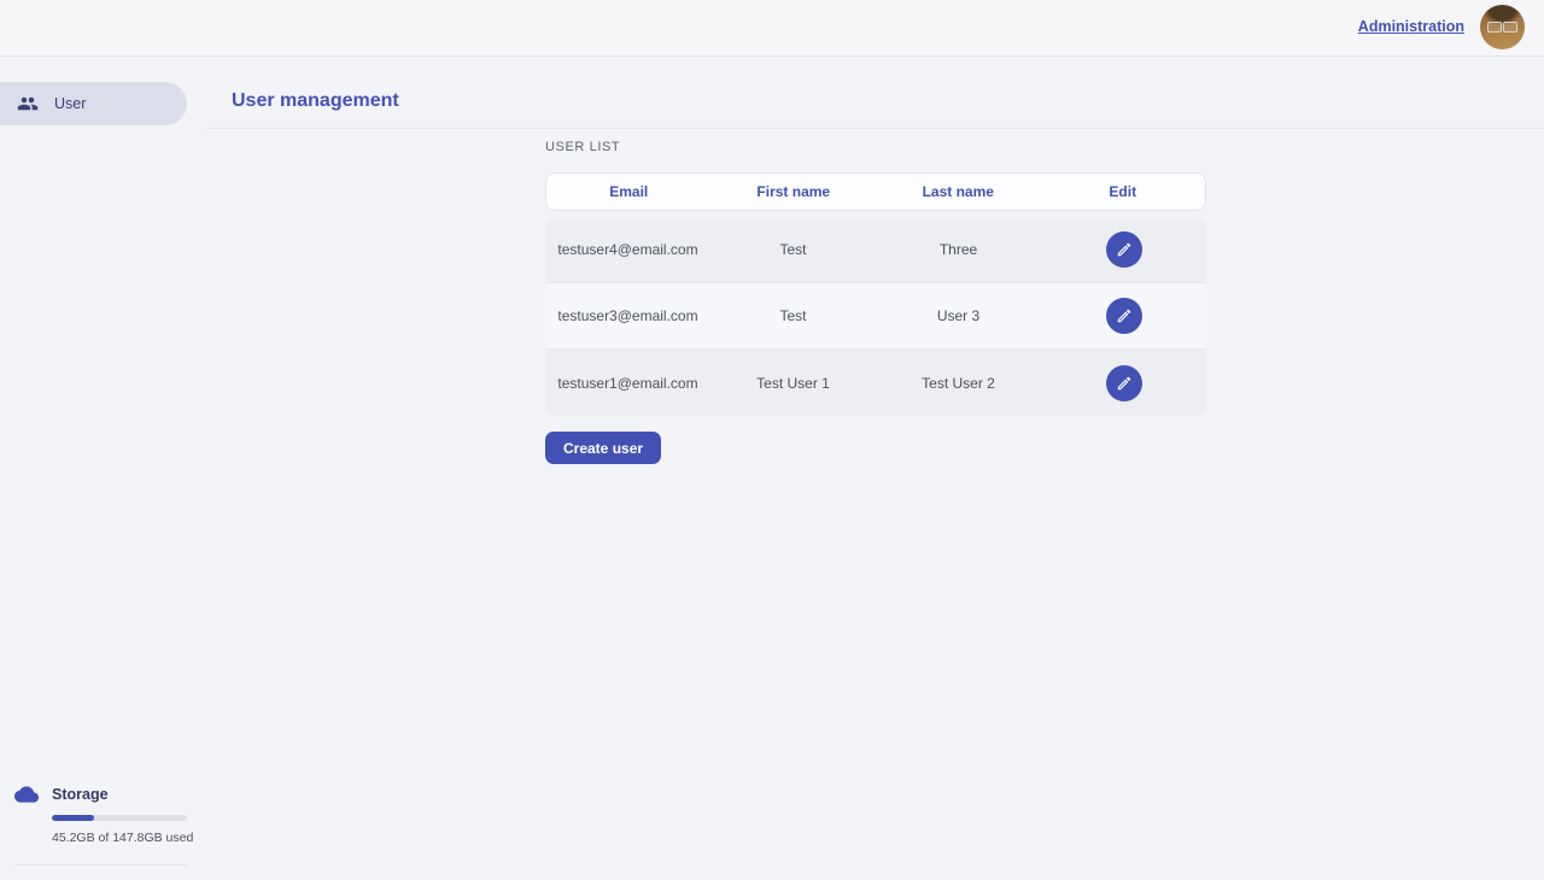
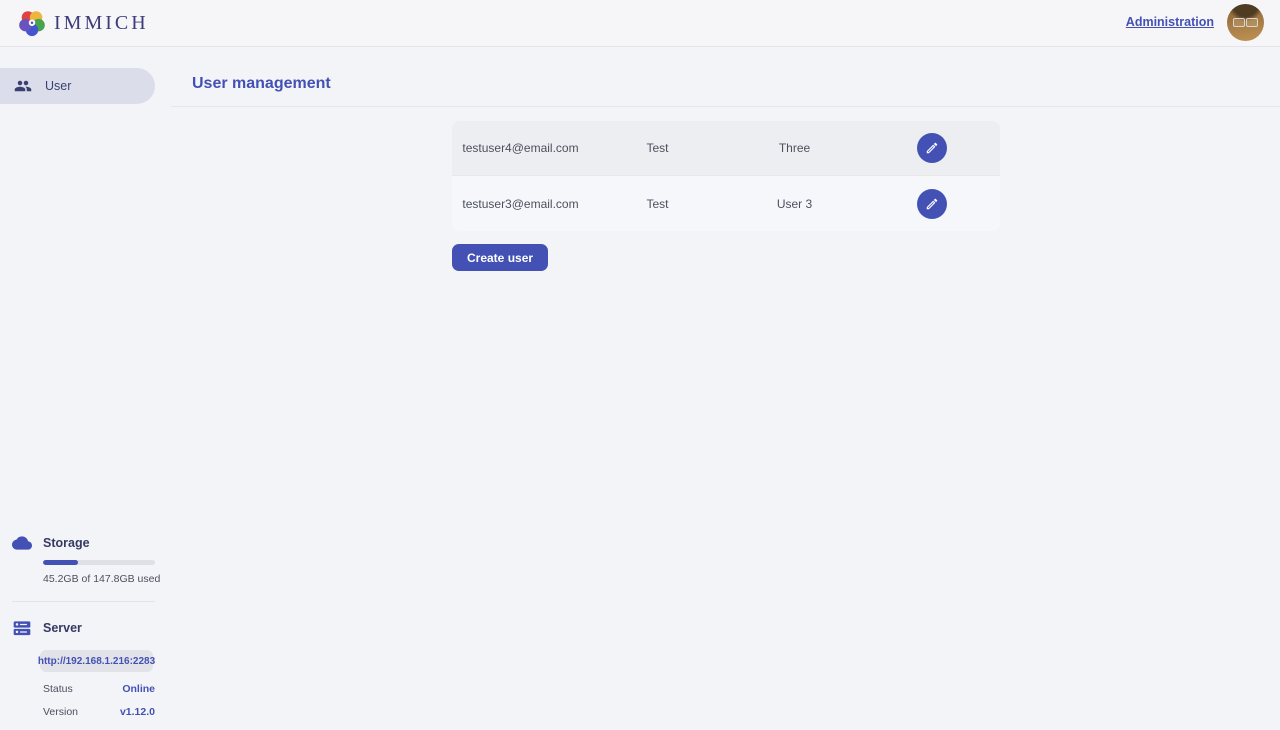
+ IMMICH
  Administration
  User
  Storage
  45.2GB of 147.8GB used
+ Server
+ http://192.168.1.216:2283
+ Status
+ Online
+ Version
+ v1.12.0
  User management
- USER LIST
- Email
- First name
- Last name
- Edit
  testuser4@email.com
  Test
  Three
  testuser3@email.com
  Test
  User 3
- testuser1@email.com
- Test User 1
- Test User 2
  Create user
